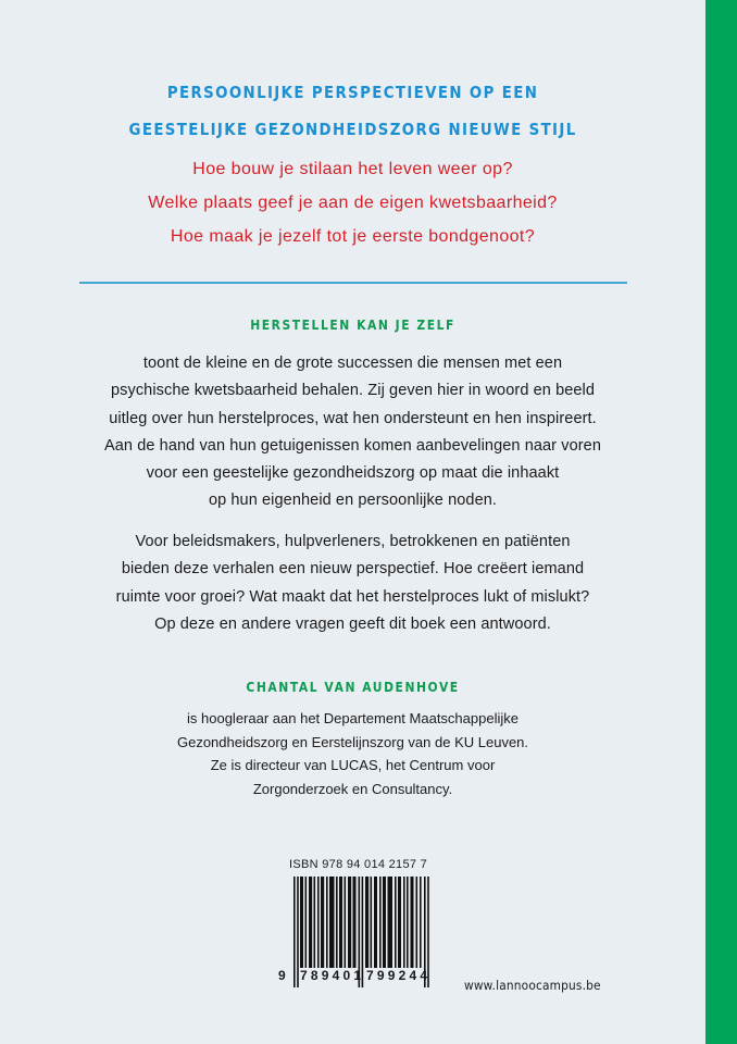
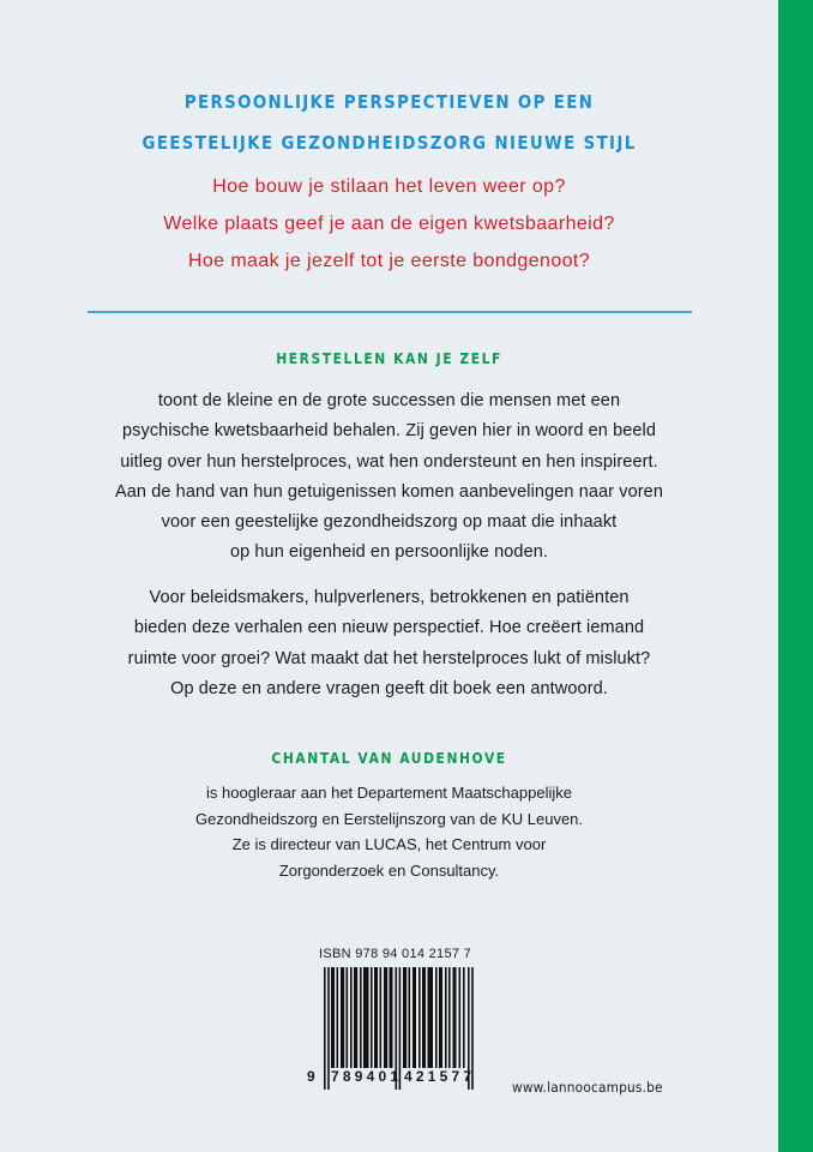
  PERSOONLIJKE PERSPECTIEVEN OP EEN
  GEESTELIJKE GEZONDHEIDSZORG NIEUWE STIJL
  Hoe bouw je stilaan het leven weer op?
  Welke plaats geef je aan de eigen kwetsbaarheid?
  Hoe maak je jezelf tot je eerste bondgenoot?
  HERSTELLEN KAN JE ZELF
  toont de kleine en de grote successen die mensen met een
  psychische kwetsbaarheid behalen. Zij geven hier in woord en beeld
  uitleg over hun herstelproces, wat hen ondersteunt en hen inspireert.
  Aan de hand van hun getuigenissen komen aanbevelingen naar voren
  voor een geestelijke gezondheidszorg op maat die inhaakt
  op hun eigenheid en persoonlijke noden.
  Voor beleidsmakers, hulpverleners, betrokkenen en patiënten
  bieden deze verhalen een nieuw perspectief. Hoe creëert iemand
  ruimte voor groei? Wat maakt dat het herstelproces lukt of mislukt?
  Op deze en andere vragen geeft dit boek een antwoord.
  CHANTAL VAN AUDENHOVE
  is hoogleraar aan het Departement Maatschappelijke
  Gezondheidszorg en Eerstelijnszorg van de KU Leuven.
  Ze is directeur van LUCAS, het Centrum voor
  Zorgonderzoek en Consultancy.
  ISBN 978 94 014 2157 7
  9
  789401
- 799244
+ 421577
  www.lannoocampus.be
